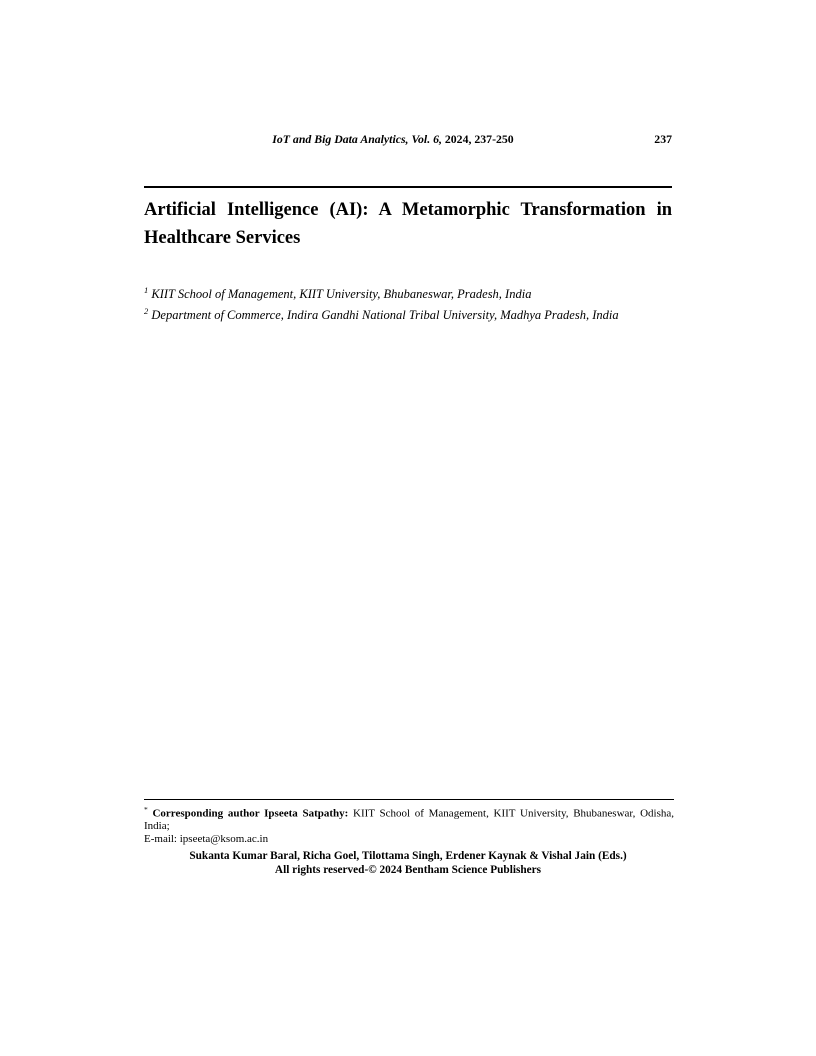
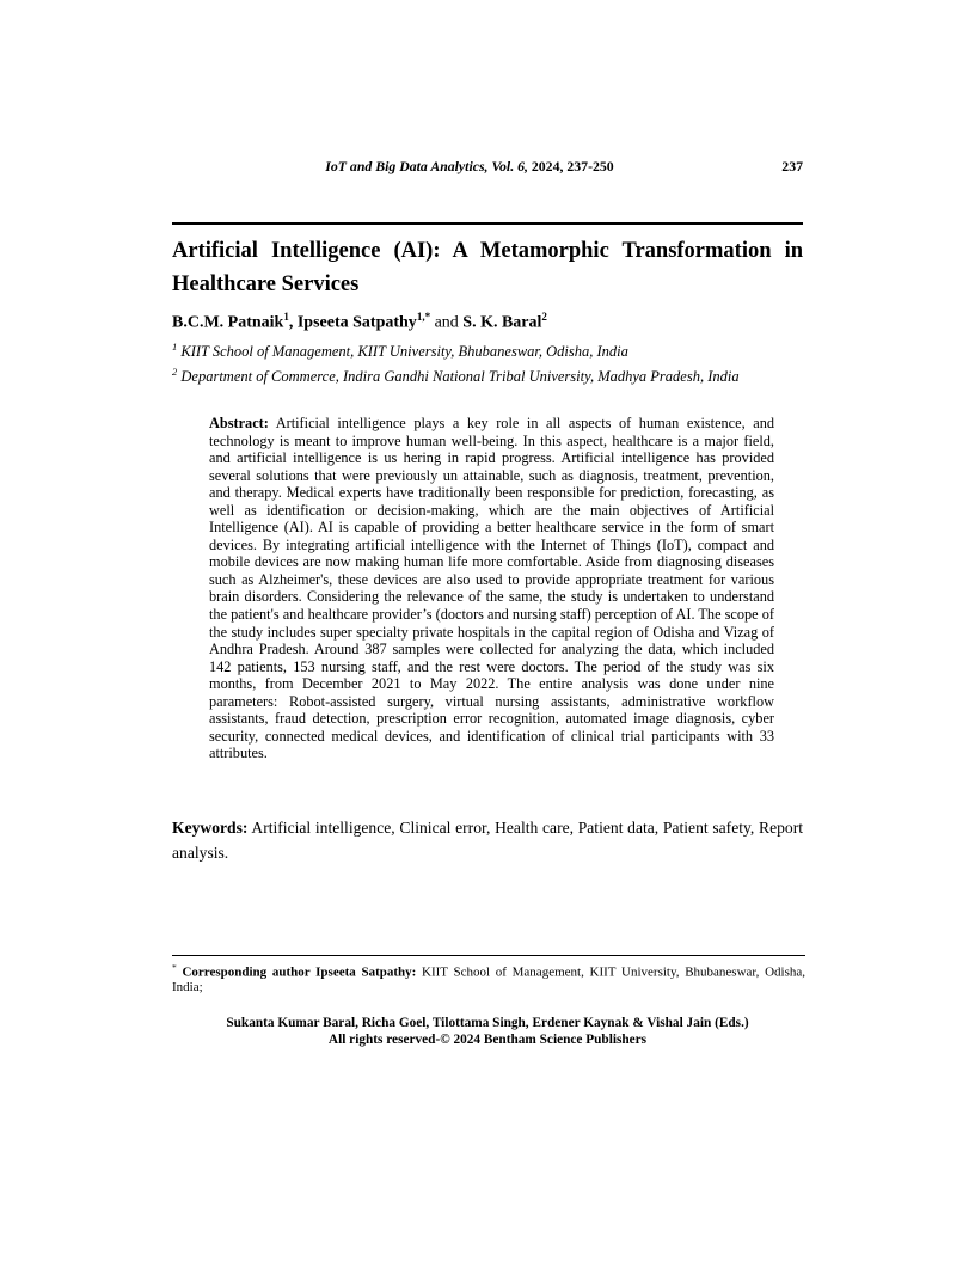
  IoT and Big Data Analytics, Vol. 6, 2024, 237-250
  237
  Artificial Intelligence (AI): A Metamorphic Transformation in Healthcare Services
+ B.C.M. Patnaik1, Ipseeta Satpathy1,* and S. K. Baral2
- 1 KIIT School of Management, KIIT University, Bhubaneswar, Pradesh, India
+ 1 KIIT School of Management, KIIT University, Bhubaneswar, Odisha, India
  2 Department of Commerce, Indira Gandhi National Tribal University, Madhya Pradesh, India
+ Abstract: Artificial intelligence plays a key role in all aspects of human existence, and technology is meant to improve human well-being. In this aspect, healthcare is a major field, and artificial intelligence is us hering in rapid progress. Artificial intelligence has provided several solutions that were previously un attainable, such as diagnosis, treatment, prevention, and therapy. Medical experts have traditionally been responsible for prediction, forecasting, as well as identification or decision-making, which are the main objectives of Artificial Intelligence (AI). AI is capable of providing a better healthcare service in the form of smart devices. By integrating artificial intelligence with the Internet of Things (IoT), compact and mobile devices are now making human life more comfortable. Aside from diagnosing diseases such as Alzheimer's, these devices are also used to provide appropriate treatment for various brain disorders. Considering the relevance of the same, the study is undertaken to understand the patient's and healthcare provider’s (doctors and nursing staff) perception of AI. The scope of the study includes super specialty private hospitals in the capital region of Odisha and Vizag of Andhra Pradesh. Around 387 samples were collected for analyzing the data, which included 142 patients, 153 nursing staff, and the rest were doctors. The period of the study was six months, from December 2021 to May 2022. The entire analysis was done under nine parameters: Robot-assisted surgery, virtual nursing assistants, administrative workflow assistants, fraud detection, prescription error recognition, automated image diagnosis, cyber security, connected medical devices, and identification of clinical trial participants with 33 attributes.
+ Keywords: Artificial intelligence, Clinical error, Health care, Patient data, Patient safety, Report analysis.
  * Corresponding author Ipseeta Satpathy: KIIT School of Management, KIIT University, Bhubaneswar, Odisha, India;
- E-mail: ipseeta@ksom.ac.in
  Sukanta Kumar Baral, Richa Goel, Tilottama Singh, Erdener Kaynak & Vishal Jain (Eds.)
  All rights reserved-© 2024 Bentham Science Publishers
